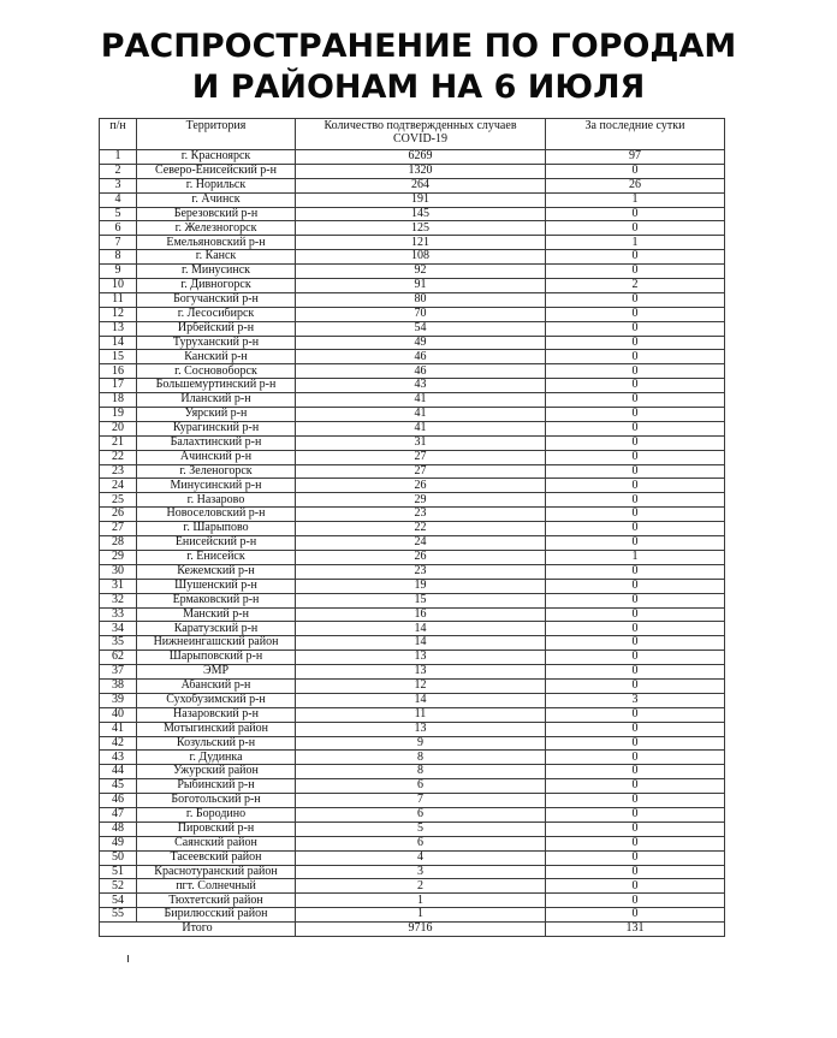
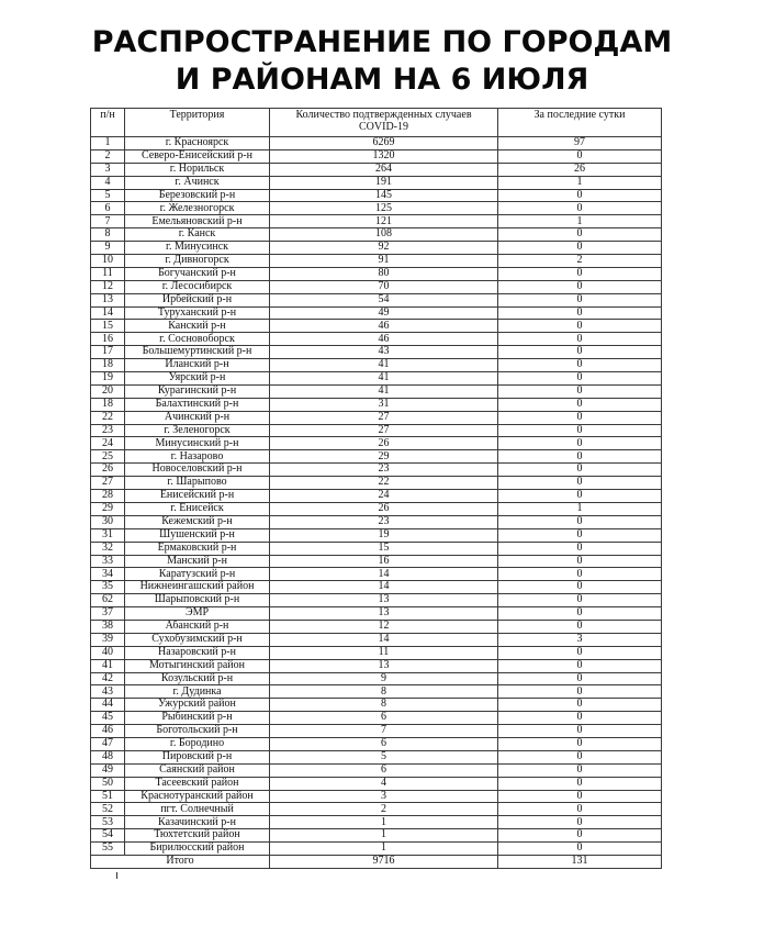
  РАСПРОСТРАНЕНИЕ ПО ГОРОДАМ
  И РАЙОНАМ НА 6 ИЮЛЯ
  п/н	Территория	Количество подтвержденных случаев COVID-19	За последние сутки
  1	г. Красноярск	6269	97
  2	Северо-Енисейский р-н	1320	0
  3	г. Норильск	264	26
  4	г. Ачинск	191	1
  5	Березовский р-н	145	0
  6	г. Железногорск	125	0
  7	Емельяновский р-н	121	1
  8	г. Канск	108	0
  9	г. Минусинск	92	0
  10	г. Дивногорск	91	2
  11	Богучанский р-н	80	0
  12	г. Лесосибирск	70	0
  13	Ирбейский р-н	54	0
  14	Туруханский р-н	49	0
  15	Канский р-н	46	0
  16	г. Сосновоборск	46	0
  17	Большемуртинский р-н	43	0
  18	Иланский р-н	41	0
  19	Уярский р-н	41	0
  20	Курагинский р-н	41	0
- 21	Балахтинский р-н	31	0
+ 18	Балахтинский р-н	31	0
  22	Ачинский р-н	27	0
  23	г. Зеленогорск	27	0
  24	Минусинский р-н	26	0
  25	г. Назарово	29	0
  26	Новоселовский р-н	23	0
  27	г. Шарыпово	22	0
  28	Енисейский р-н	24	0
  29	г. Енисейск	26	1
  30	Кежемский р-н	23	0
  31	Шушенский р-н	19	0
  32	Ермаковский р-н	15	0
  33	Манский р-н	16	0
  34	Каратузский р-н	14	0
  35	Нижнеингашский район	14	0
  62	Шарыповский р-н	13	0
  37	ЭМР	13	0
  38	Абанский р-н	12	0
  39	Сухобузимский р-н	14	3
  40	Назаровский р-н	11	0
  41	Мотыгинский район	13	0
  42	Козульский р-н	9	0
  43	г. Дудинка	8	0
  44	Ужурский район	8	0
  45	Рыбинский р-н	6	0
  46	Боготольский р-н	7	0
  47	г. Бородино	6	0
  48	Пировский р-н	5	0
  49	Саянский район	6	0
  50	Тасеевский район	4	0
  51	Краснотуранский район	3	0
  52	пгт. Солнечный	2	0
+ 53	Казачинский р-н	1	0
  54	Тюхтетский район	1	0
  55	Бирилюсский район	1	0
  Итого	9716	131
